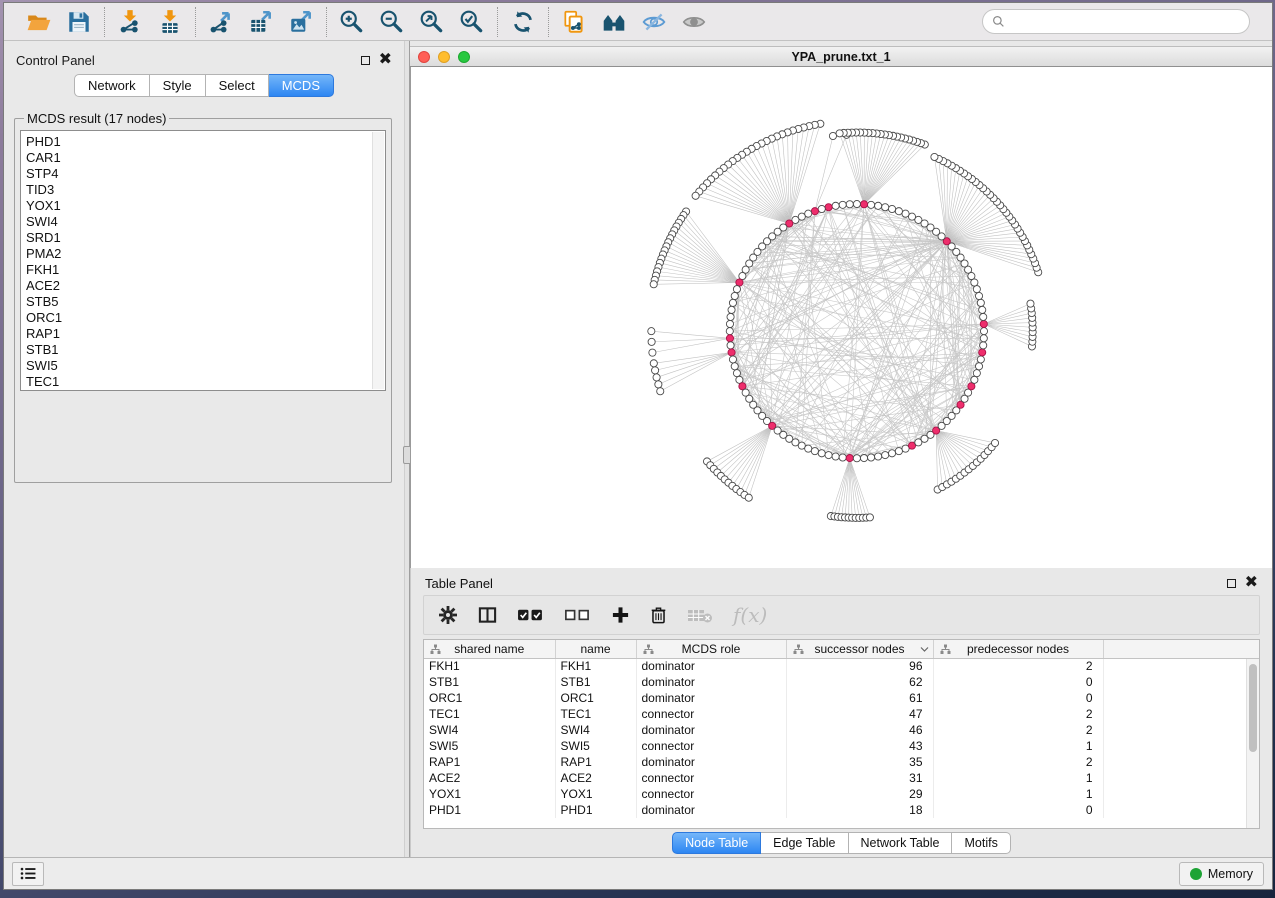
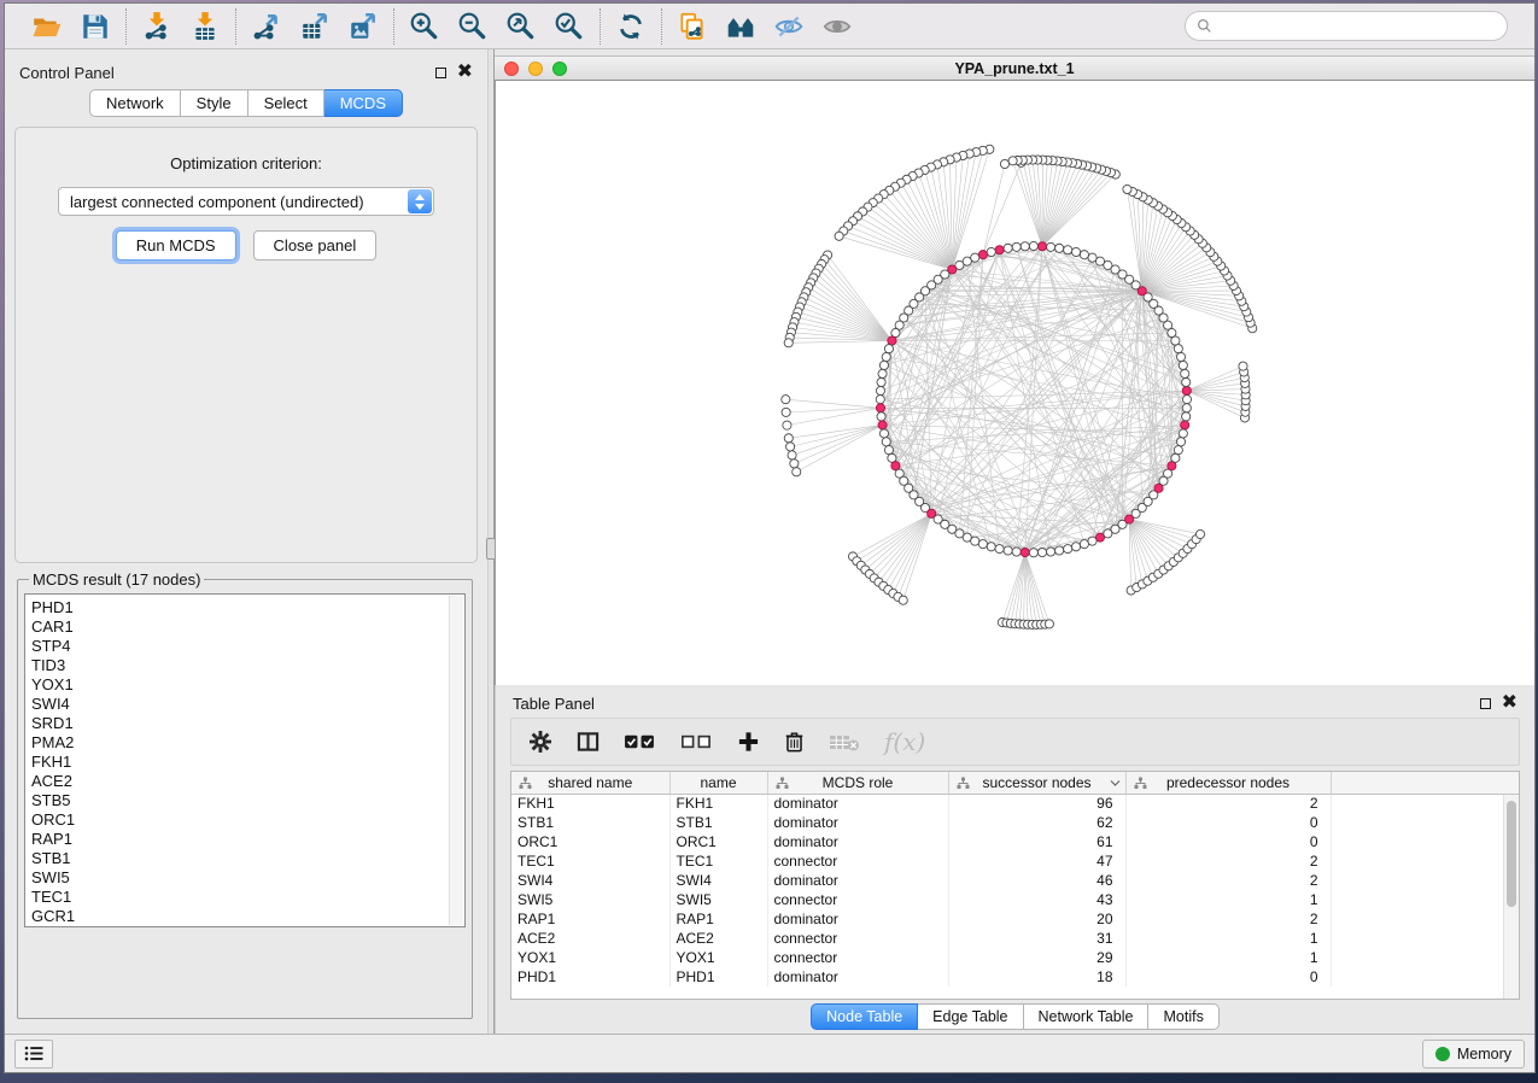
  Control Panel
  ✖
  Network
  Style
  Select
  MCDS
+ Optimization criterion:
+ largest connected component (undirected)
+ Run MCDS
+ Close panel
  MCDS result (17 nodes)
  PHD1
  CAR1
  STP4
  TID3
  YOX1
  SWI4
  SRD1
  PMA2
  FKH1
  ACE2
  STB5
  ORC1
  RAP1
  STB1
  SWI5
  TEC1
+ GCR1
  YPA_prune.txt_1
  Table Panel
  ✖
  f(x)
  shared name	name	MCDS role	successor nodes	predecessor nodes
  FKH1	FKH1	dominator	96	2
  STB1	STB1	dominator	62	0
  ORC1	ORC1	dominator	61	0
  TEC1	TEC1	connector	47	2
  SWI4	SWI4	dominator	46	2
  SWI5	SWI5	connector	43	1
- RAP1	RAP1	dominator	35	2
+ RAP1	RAP1	dominator	20	2
  ACE2	ACE2	connector	31	1
  YOX1	YOX1	connector	29	1
  PHD1	PHD1	dominator	18	0
  Node Table
  Edge Table
  Network Table
  Motifs
  Memory
